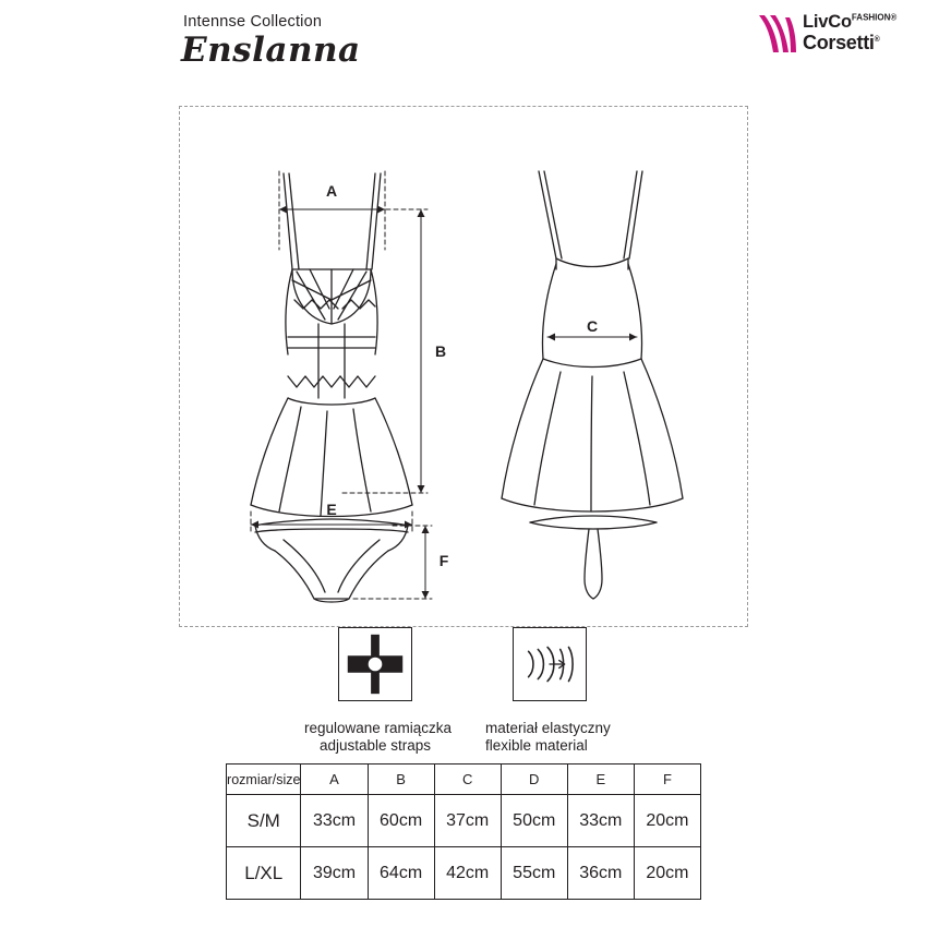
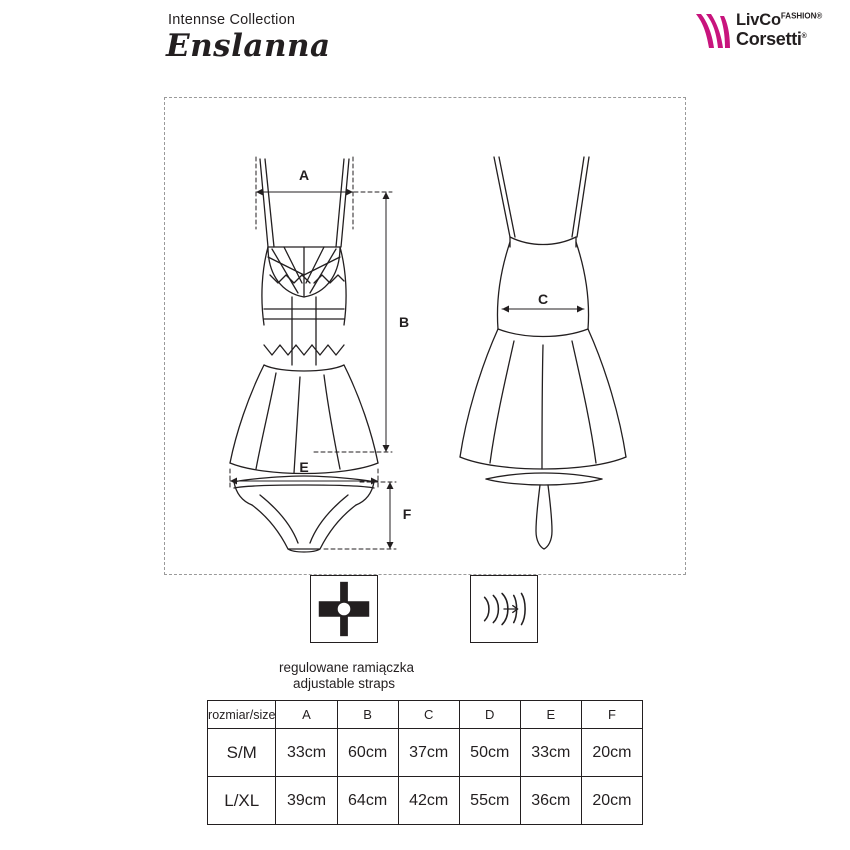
  Intennse Collection
  Enslanna
  LivCoFASHION®
  Corsetti
  A
  B
  C
  E
  F
  regulowane ramiączka
  adjustable straps
- materiał elastyczny
- flexible material
  rozmiar/size	A	B	C	D	E	F
  S/M	33cm	60cm	37cm	50cm	33cm	20cm
  L/XL	39cm	64cm	42cm	55cm	36cm	20cm
